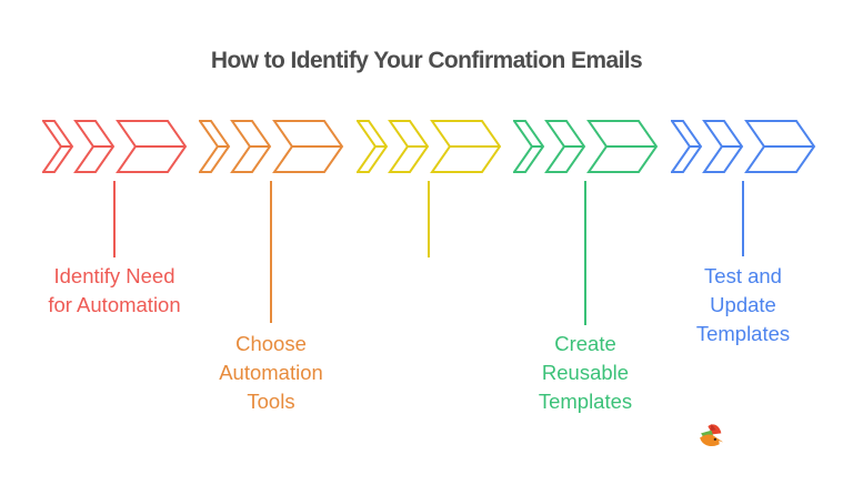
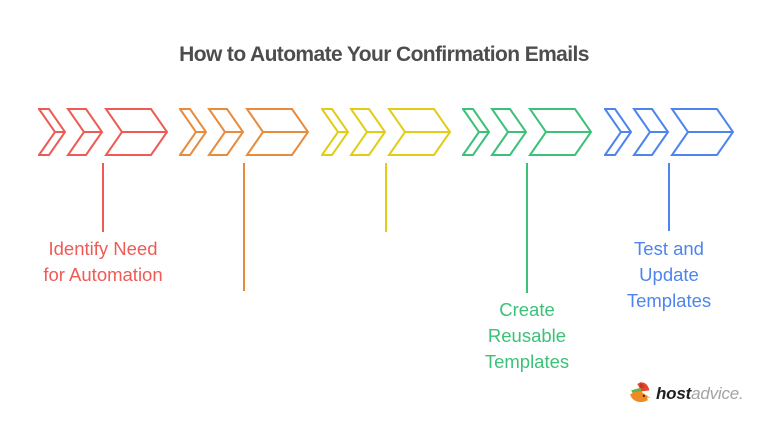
- How to Identify Your Confirmation Emails
+ How to Automate Your Confirmation Emails
  Identify Need
  for Automation
- Choose
- Automation
- Tools
  Create
  Reusable
  Templates
  Test and
  Update
  Templates
+ hostadvice.
